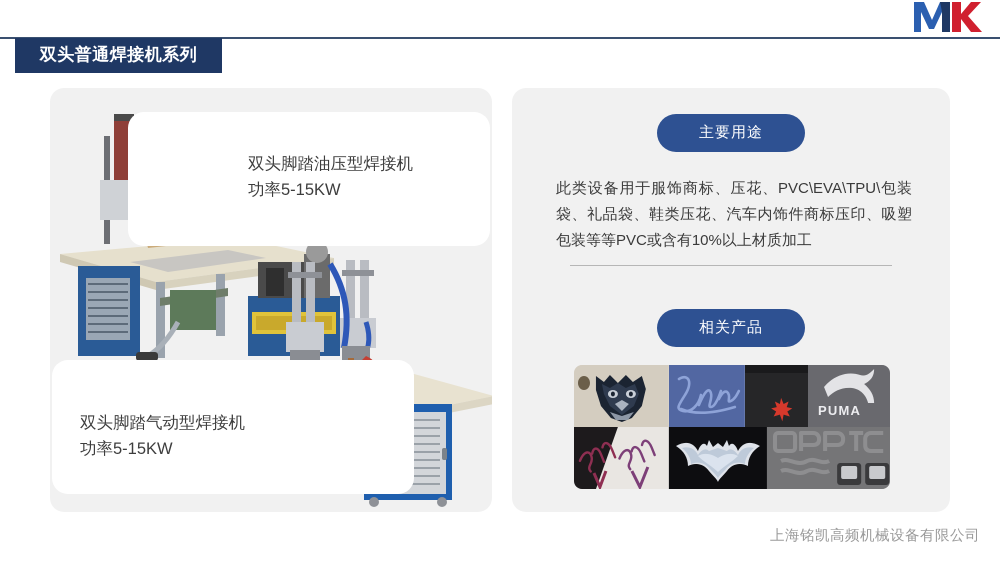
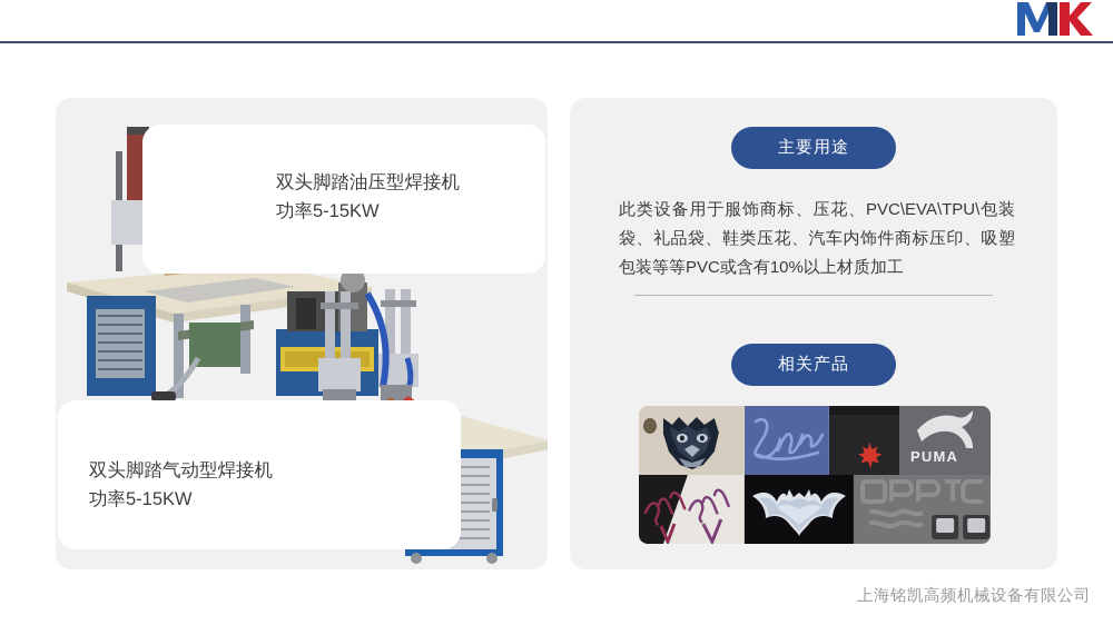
- 双头普通焊接机系列
  双头脚踏油压型焊接机
  功率5-15KW
  双头脚踏气动型焊接机
  功率5-15KW
  主要用途
  此类设备用于服饰商标、压花、PVC\EVA\TPU\包装袋、礼品袋、鞋类压花、汽车内饰件商标压印、吸塑包装等等PVC或含有10%以上材质加工
  相关产品
  PUMA
  上海铭凯高频机械设备有限公司
